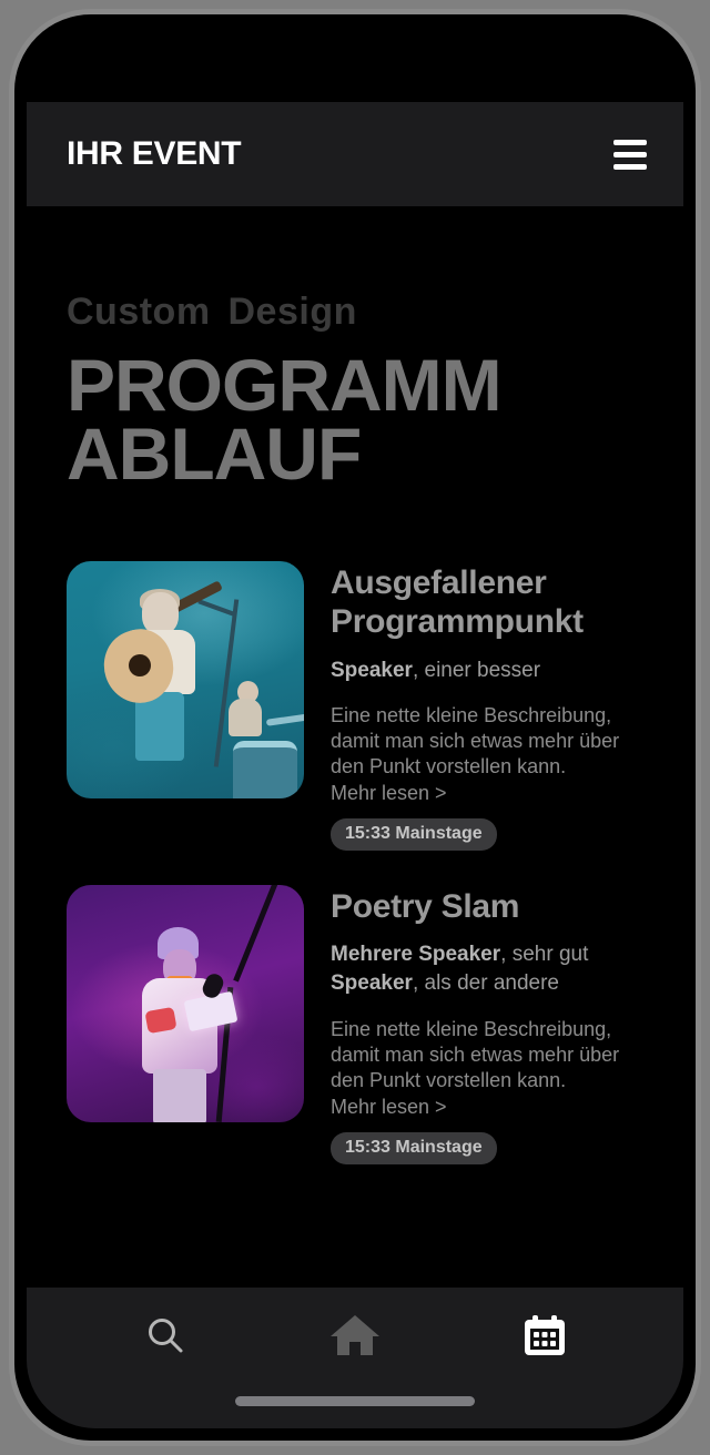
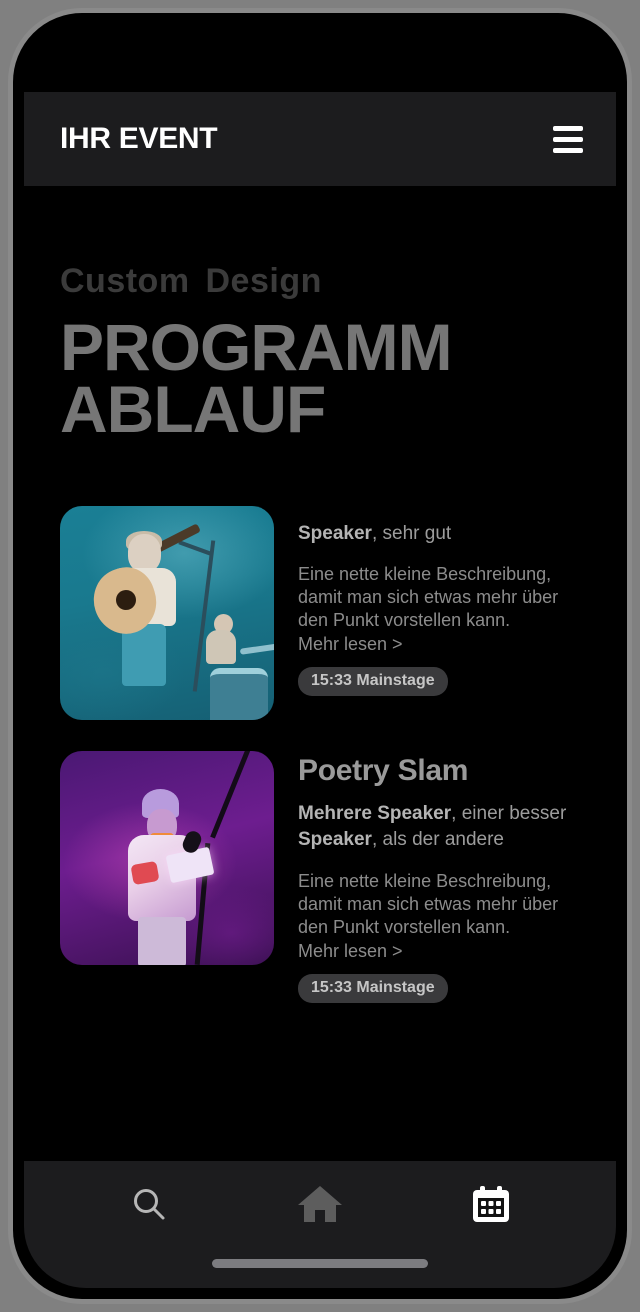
  IHR EVENT
  Custom Design
  PROGRAMM
  ABLAUF
- Ausgefallener Programmpunkt
- Speaker, einer besser
+ Speaker, sehr gut
  Eine nette kleine Beschreibung, damit man sich etwas mehr über den Punkt vorstellen kann.
  Mehr lesen >
  15:33 Mainstage
  Poetry Slam
- Mehrere Speaker, sehr gut
+ Mehrere Speaker, einer besser
  Speaker, als der andere
  Eine nette kleine Beschreibung, damit man sich etwas mehr über den Punkt vorstellen kann.
  Mehr lesen >
  15:33 Mainstage
